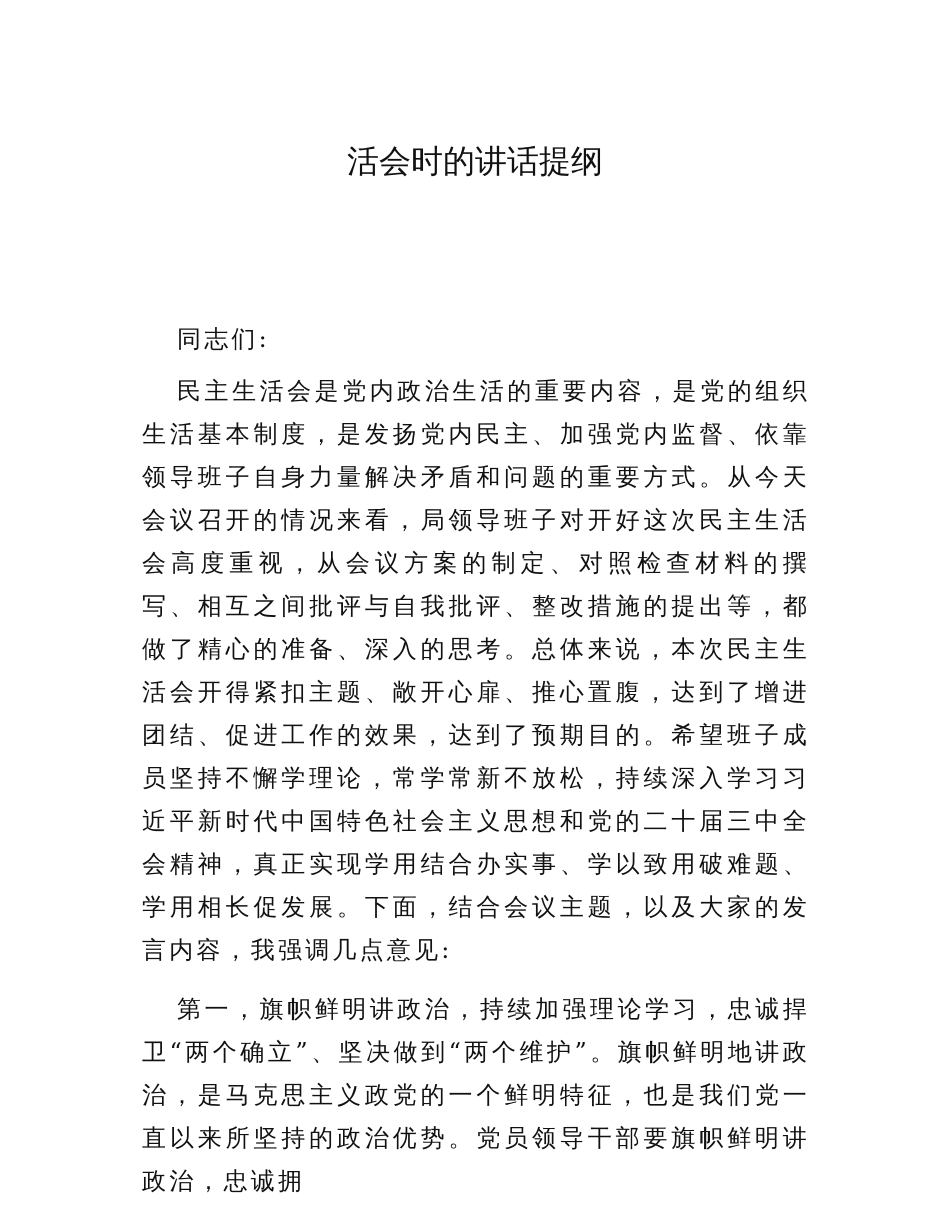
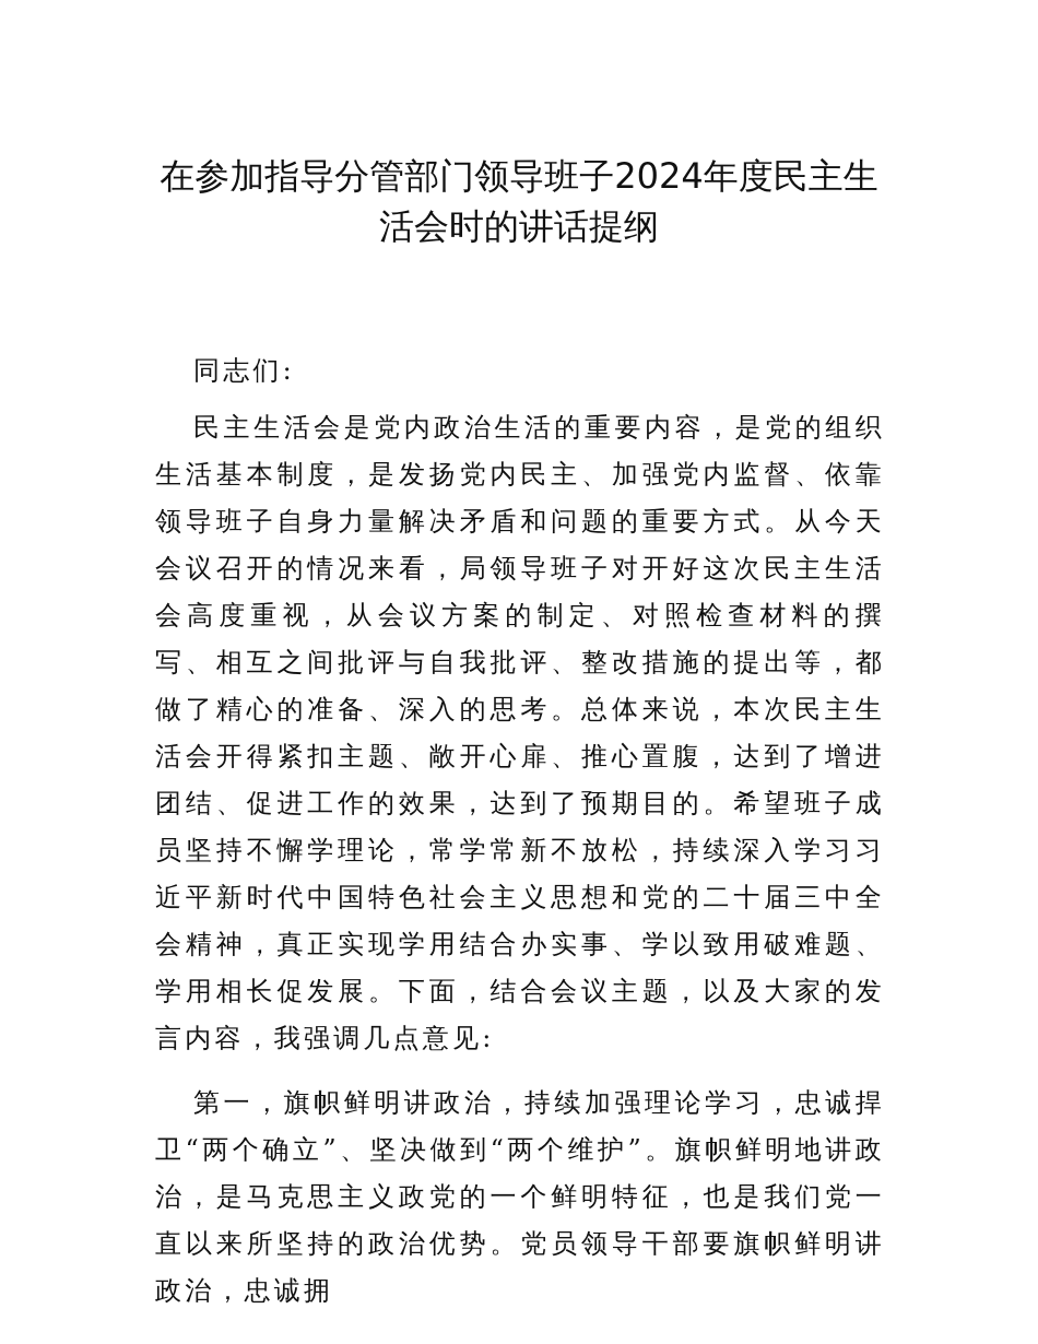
+ 在参加指导分管部门领导班子2024年度民主生
  活会时的讲话提纲
  同志们:
  民主生活会是党内政治生活的重要内容，是党的组织生活基本制度，是发扬党内民主、加强党内监督、依靠领导班子自身力量解决矛盾和问题的重要方式。从今天会议召开的情况来看，局领导班子对开好这次民主生活会高度重视，从会议方案的制定、对照检查材料的撰写、相互之间批评与自我批评、整改措施的提出等，都做了精心的准备、深入的思考。总体来说，本次民主生活会开得紧扣主题、敞开心扉、推心置腹，达到了增进团结、促进工作的效果，达到了预期目的。希望班子成员坚持不懈学理论，常学常新不放松，持续深入学习习近平新时代中国特色社会主义思想和党的二十届三中全会精神，真正实现学用结合办实事、学以致用破难题、学用相长促发展。下面，结合会议主题，以及大家的发言内容，我强调几点意见:
  第一，旗帜鲜明讲政治，持续加强理论学习，忠诚捍卫“两个确立”、坚决做到“两个维护”。旗帜鲜明地讲政治，是马克思主义政党的一个鲜明特征，也是我们党一直以来所坚持的政治优势。党员领导干部要旗帜鲜明讲政治，忠诚拥
